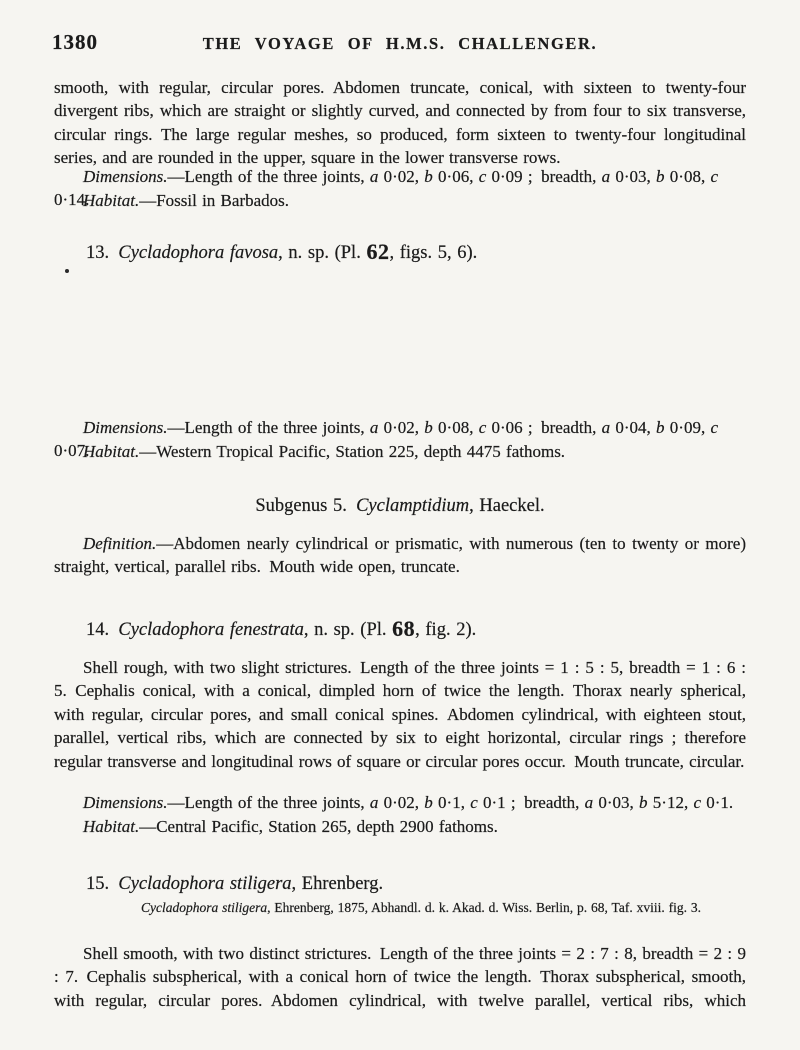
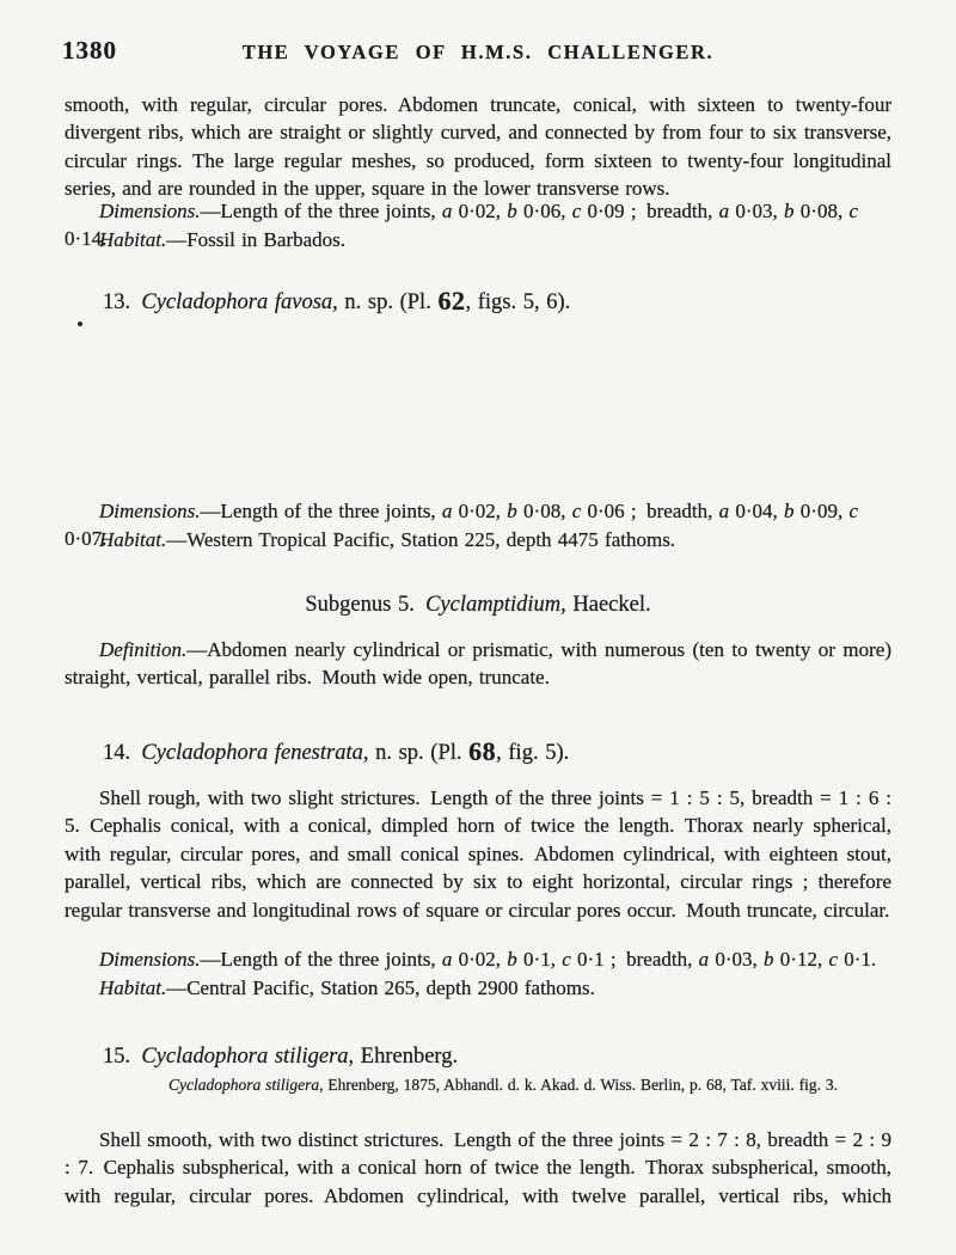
  1380
  THE VOYAGE OF H.M.S. CHALLENGER.
  smooth, with regular, circular pores. Abdomen truncate, conical, with sixteen to twenty-four divergent ribs, which are straight or slightly curved, and connected by from four to six transverse, circular rings. The large regular meshes, so produced, form sixteen to twenty-four longitudinal series, and are rounded in the upper, square in the lower transverse rows.
  Dimensions.—Length of the three joints, a 0·02, b 0·06, c 0·09 ; breadth, a 0·03, b 0·08, c 0·14.
  Habitat.—Fossil in Barbados.
  13. Cycladophora favosa, n. sp. (Pl. 62, figs. 5, 6).
  Dimensions.—Length of the three joints, a 0·02, b 0·08, c 0·06 ; breadth, a 0·04, b 0·09, c 0·07.
  Habitat.—Western Tropical Pacific, Station 225, depth 4475 fathoms.
  Subgenus 5. Cyclamptidium, Haeckel.
  Definition.—Abdomen nearly cylindrical or prismatic, with numerous (ten to twenty or more) straight, vertical, parallel ribs. Mouth wide open, truncate.
- 14. Cycladophora fenestrata, n. sp. (Pl. 68, fig. 2).
+ 14. Cycladophora fenestrata, n. sp. (Pl. 68, fig. 5).
  Shell rough, with two slight strictures. Length of the three joints = 1 : 5 : 5, breadth = 1 : 6 : 5. Cephalis conical, with a conical, dimpled horn of twice the length. Thorax nearly spherical, with regular, circular pores, and small conical spines. Abdomen cylindrical, with eighteen stout, parallel, vertical ribs, which are connected by six to eight horizontal, circular rings ; therefore regular transverse and longitudinal rows of square or circular pores occur. Mouth truncate, circular.
- Dimensions.—Length of the three joints, a 0·02, b 0·1, c 0·1 ; breadth, a 0·03, b 5·12, c 0·1.
+ Dimensions.—Length of the three joints, a 0·02, b 0·1, c 0·1 ; breadth, a 0·03, b 0·12, c 0·1.
  Habitat.—Central Pacific, Station 265, depth 2900 fathoms.
  15. Cycladophora stiligera, Ehrenberg.
  Cycladophora stiligera, Ehrenberg, 1875, Abhandl. d. k. Akad. d. Wiss. Berlin, p. 68, Taf. xviii. fig. 3.
  Shell smooth, with two distinct strictures. Length of the three joints = 2 : 7 : 8, breadth = 2 : 9 : 7. Cephalis subspherical, with a conical horn of twice the length. Thorax subspherical, smooth, with regular, circular pores. Abdomen cylindrical, with twelve parallel, vertical ribs, which
